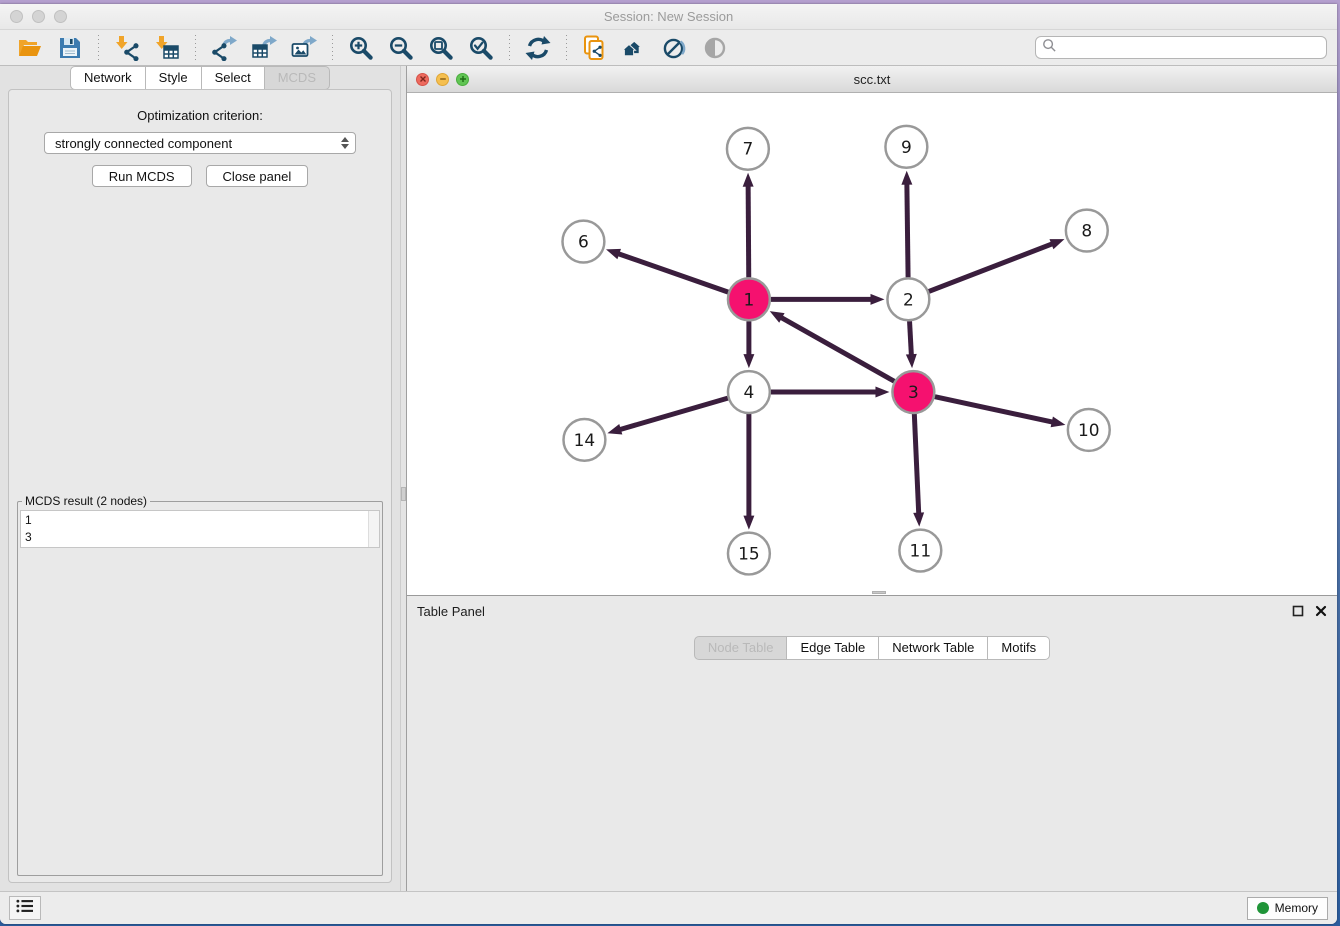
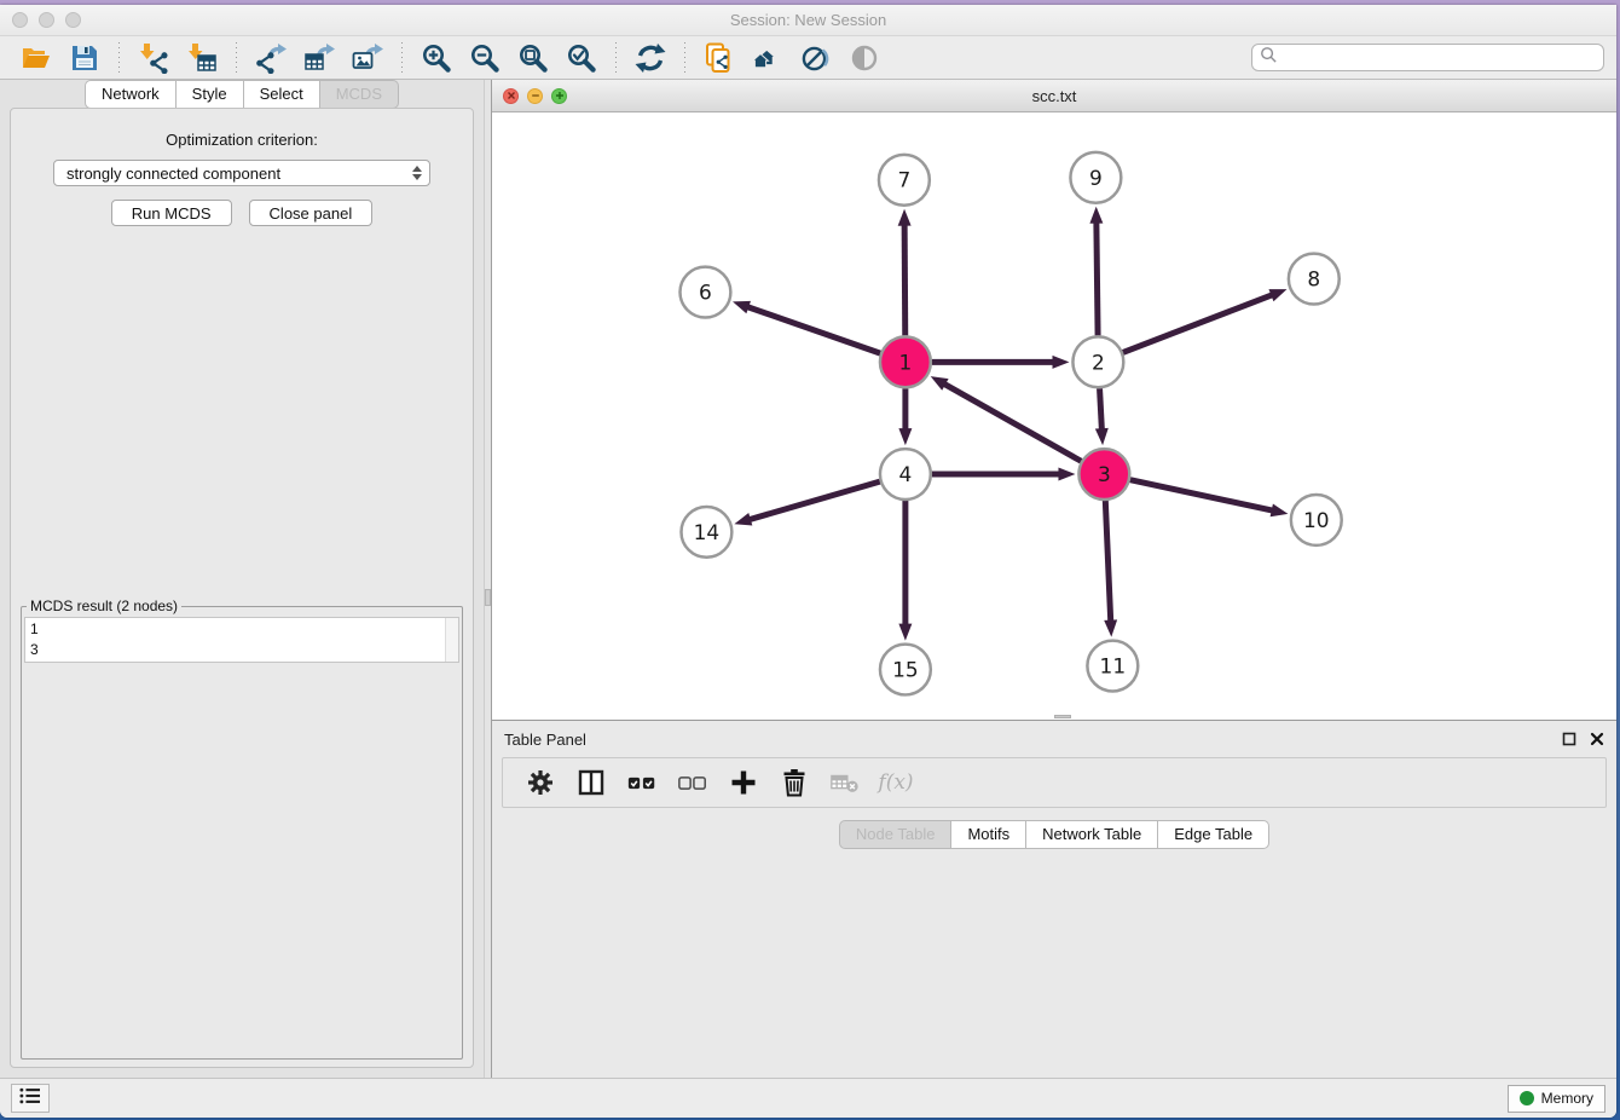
  Session: New Session
  Network
  Style
  Select
  MCDS
  Optimization criterion:
  strongly connected component
  Run MCDS
  Close panel
  MCDS result (2 nodes)
  1
  3
  scc.txt
  7
  9
  6
  8
  1
  2
  4
  3
  14
  10
  15
  11
  Table Panel
+ f(x)
  Node Table
- Edge Table
+ Motifs
  Network Table
- Motifs
+ Edge Table
  Memory
